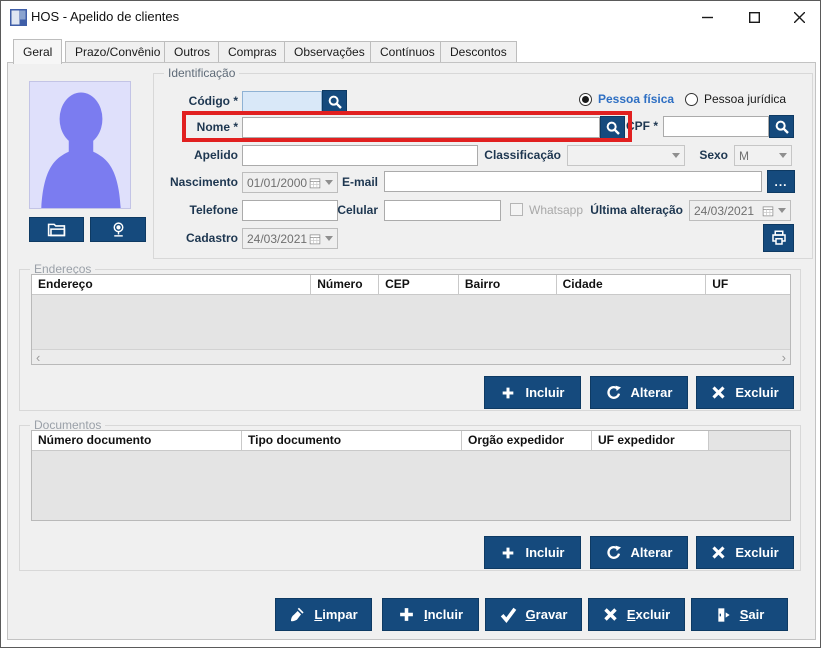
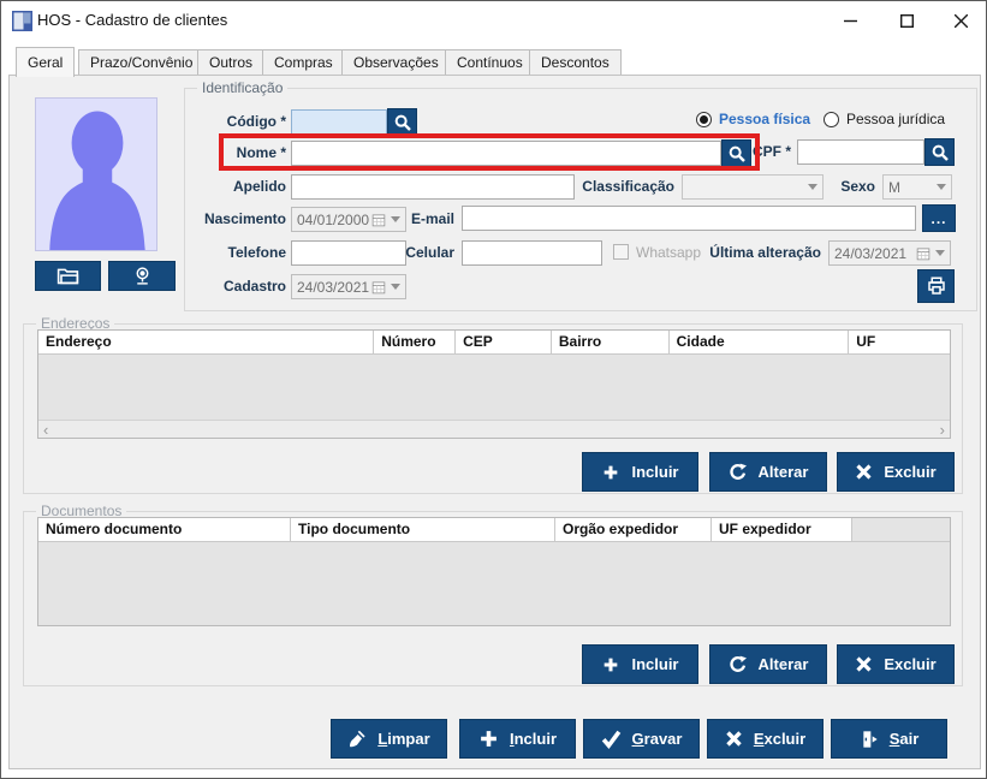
- HOS - Apelido de clientes
+ HOS - Cadastro de clientes
  Geral
  Prazo/Convênio
  Outros
  Compras
  Observações
  Contínuos
  Descontos
  Identificação
  Código *
  Pessoa física
  Pessoa jurídica
  Nome *
  CPF *
  Apelido
  Classificação
  Sexo
  M
  Nascimento
- 01/01/2000
+ 04/01/2000
  E-mail
  ...
  Telefone
  Celular
  Whatsapp
  Última alteração
  24/03/2021
  Cadastro
  24/03/2021
  Endereços
  Endereço
  Número
  CEP
  Bairro
  Cidade
  UF
  ‹
  ›
  Incluir
  Alterar
  Excluir
  Documentos
  Número documento
  Tipo documento
  Orgão expedidor
  UF expedidor
  Incluir
  Alterar
  Excluir
  Limpar
  Incluir
  Gravar
  Excluir
  Sair
